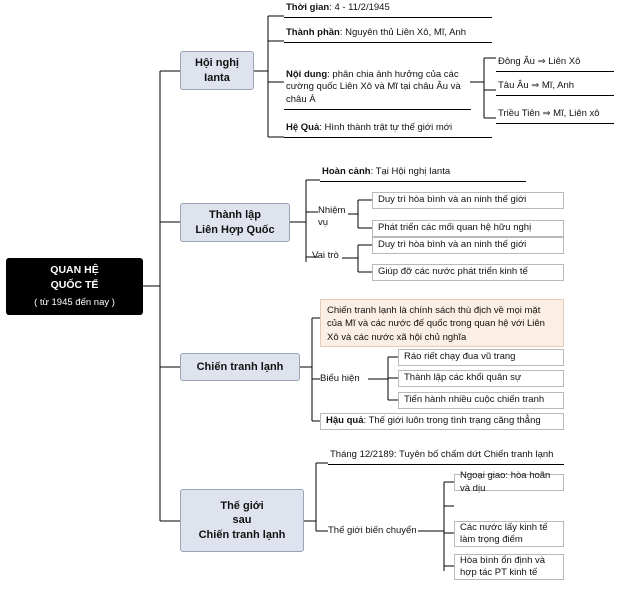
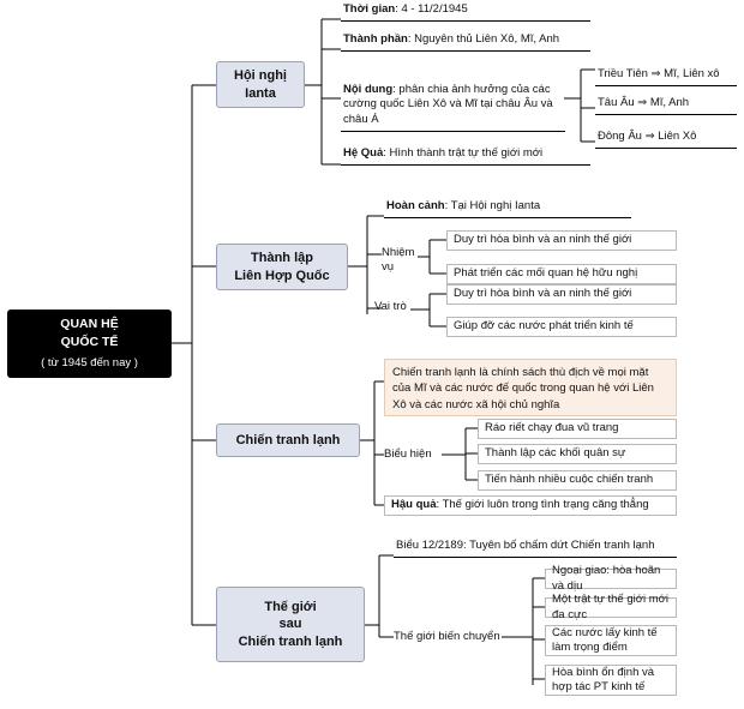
  QUAN HỆ
  QUỐC TẾ
  ( từ 1945 đến nay )
  Hội nghị
  Ianta
  Thời gian: 4 - 11/2/1945
  Thành phần: Nguyên thủ Liên Xô, Mĩ, Anh
  Nội dung: phân chia ảnh hưởng của các cường quốc Liên Xô và Mĩ tại châu Âu và châu Á
  Hệ Quả: Hình thành trật tự thế giới mới
- Đông Âu ⇒ Liên Xô
+ Triều Tiên ⇒ Mĩ, Liên xô
  Tâu Âu ⇒ Mĩ, Anh
- Triều Tiên ⇒ Mĩ, Liên xô
+ Đông Âu ⇒ Liên Xô
  Thành lập
  Liên Hợp Quốc
  Hoàn cảnh: Tại Hội nghị Ianta
  Nhiệm vụ
  Duy trì hòa bình và an ninh thế giới
  Phát triển các mối quan hệ hữu nghị
  Vai trò
  Duy trì hòa bình và an ninh thế giới
  Giúp đỡ các nước phát triển kinh tế
  Chiến tranh lạnh
  Chiến tranh lạnh là chính sách thù địch về mọi mặt của Mĩ và các nước đế quốc trong quan hệ với Liên Xô và các nước xã hội chủ nghĩa
  Biểu hiện
  Ráo riết chạy đua vũ trang
  Thành lập các khối quân sự
  Tiến hành nhiều cuộc chiến tranh
  Hậu quả: Thế giới luôn trong tình trạng căng thẳng
  Thế giới
  sau
  Chiến tranh lạnh
- Tháng 12/2189: Tuyên bố chấm dứt Chiến tranh lạnh
+ Biểu 12/2189: Tuyên bố chấm dứt Chiến tranh lạnh
  Thế giới biến chuyển
  Ngoại giao: hòa hoãn và dịu
+ Một trật tự thế giới mới đa cực
  Các nước lấy kinh tế làm trọng điểm
  Hòa bình ổn định và hợp tác PT kinh tế
